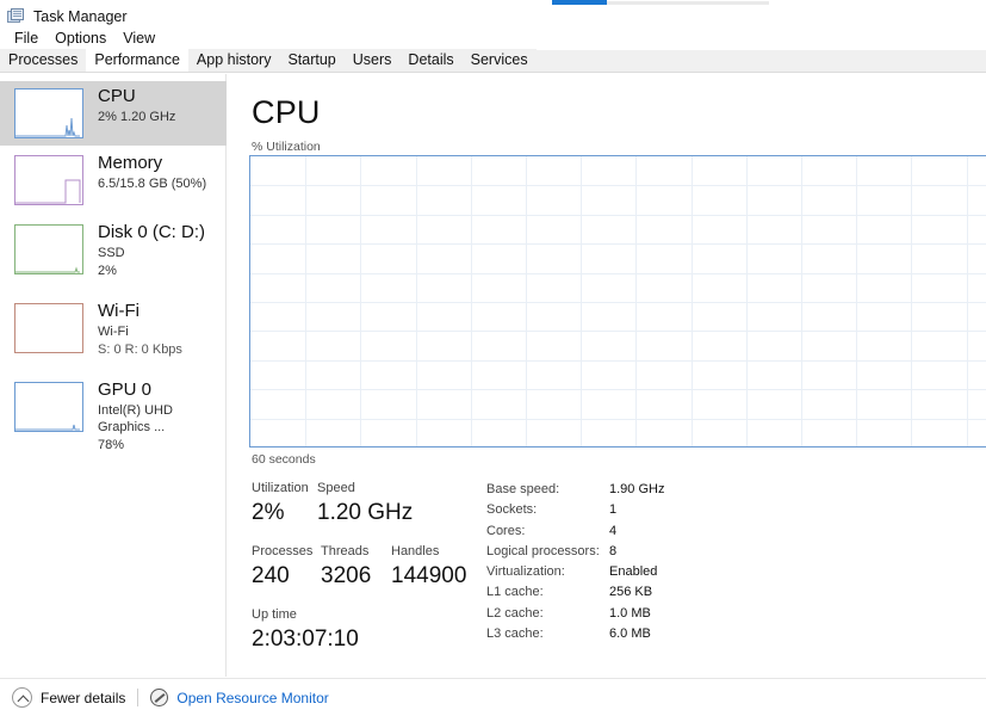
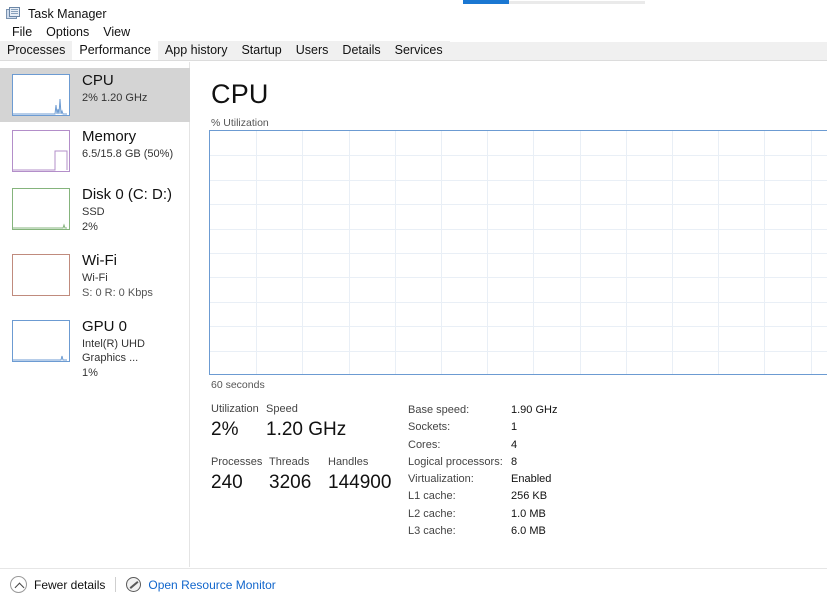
  Task Manager
  File
  Options
  View
  Processes
  Performance
  App history
  Startup
  Users
  Details
  Services
  CPU
  2% 1.20 GHz
  Memory
  6.5/15.8 GB (50%)
  Disk 0 (C: D:)
  SSD
  2%
  Wi-Fi
  Wi-Fi
  S: 0 R: 0 Kbps
  GPU 0
  Intel(R) UHD Graphics ...
- 78%
+ 1%
  CPU
  % Utilization
  60 seconds
  Utilization
  2%
  Speed
  1.20 GHz
  Processes
  240
  Threads
  3206
  Handles
  144900
- Up time
- 2:03:07:10
  Base speed:
  1.90 GHz
  Sockets:
  1
  Cores:
  4
  Logical processors:
  8
  Virtualization:
  Enabled
  L1 cache:
  256 KB
  L2 cache:
  1.0 MB
  L3 cache:
  6.0 MB
  Fewer details
  Open Resource Monitor
